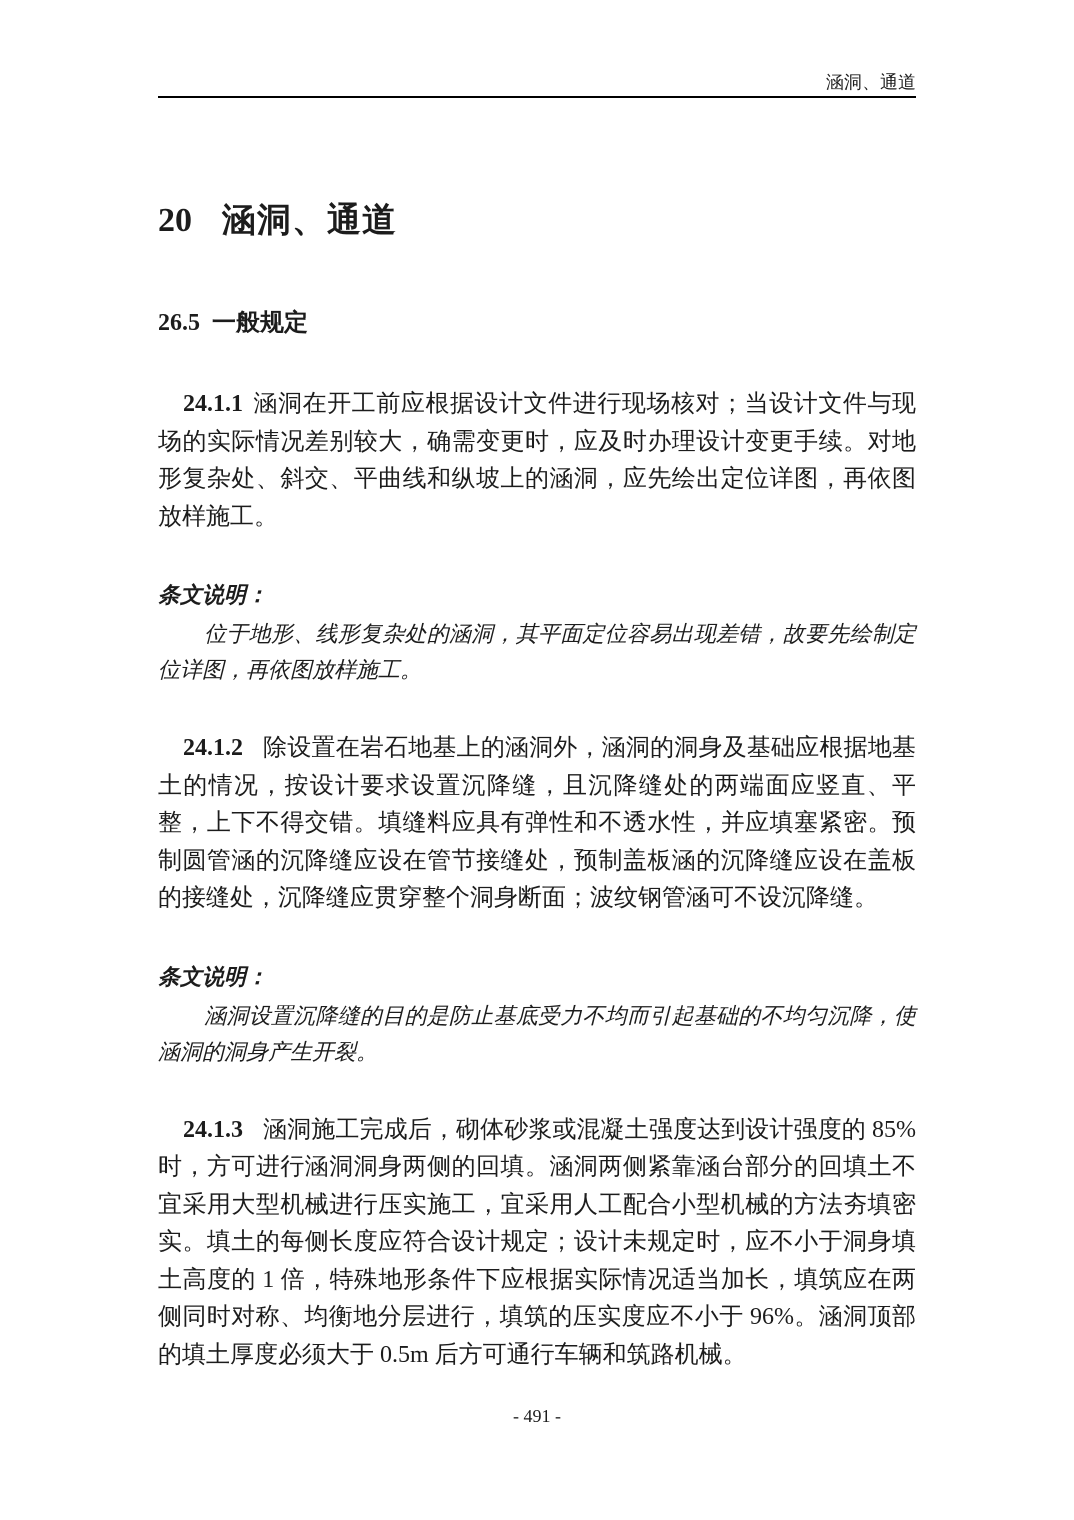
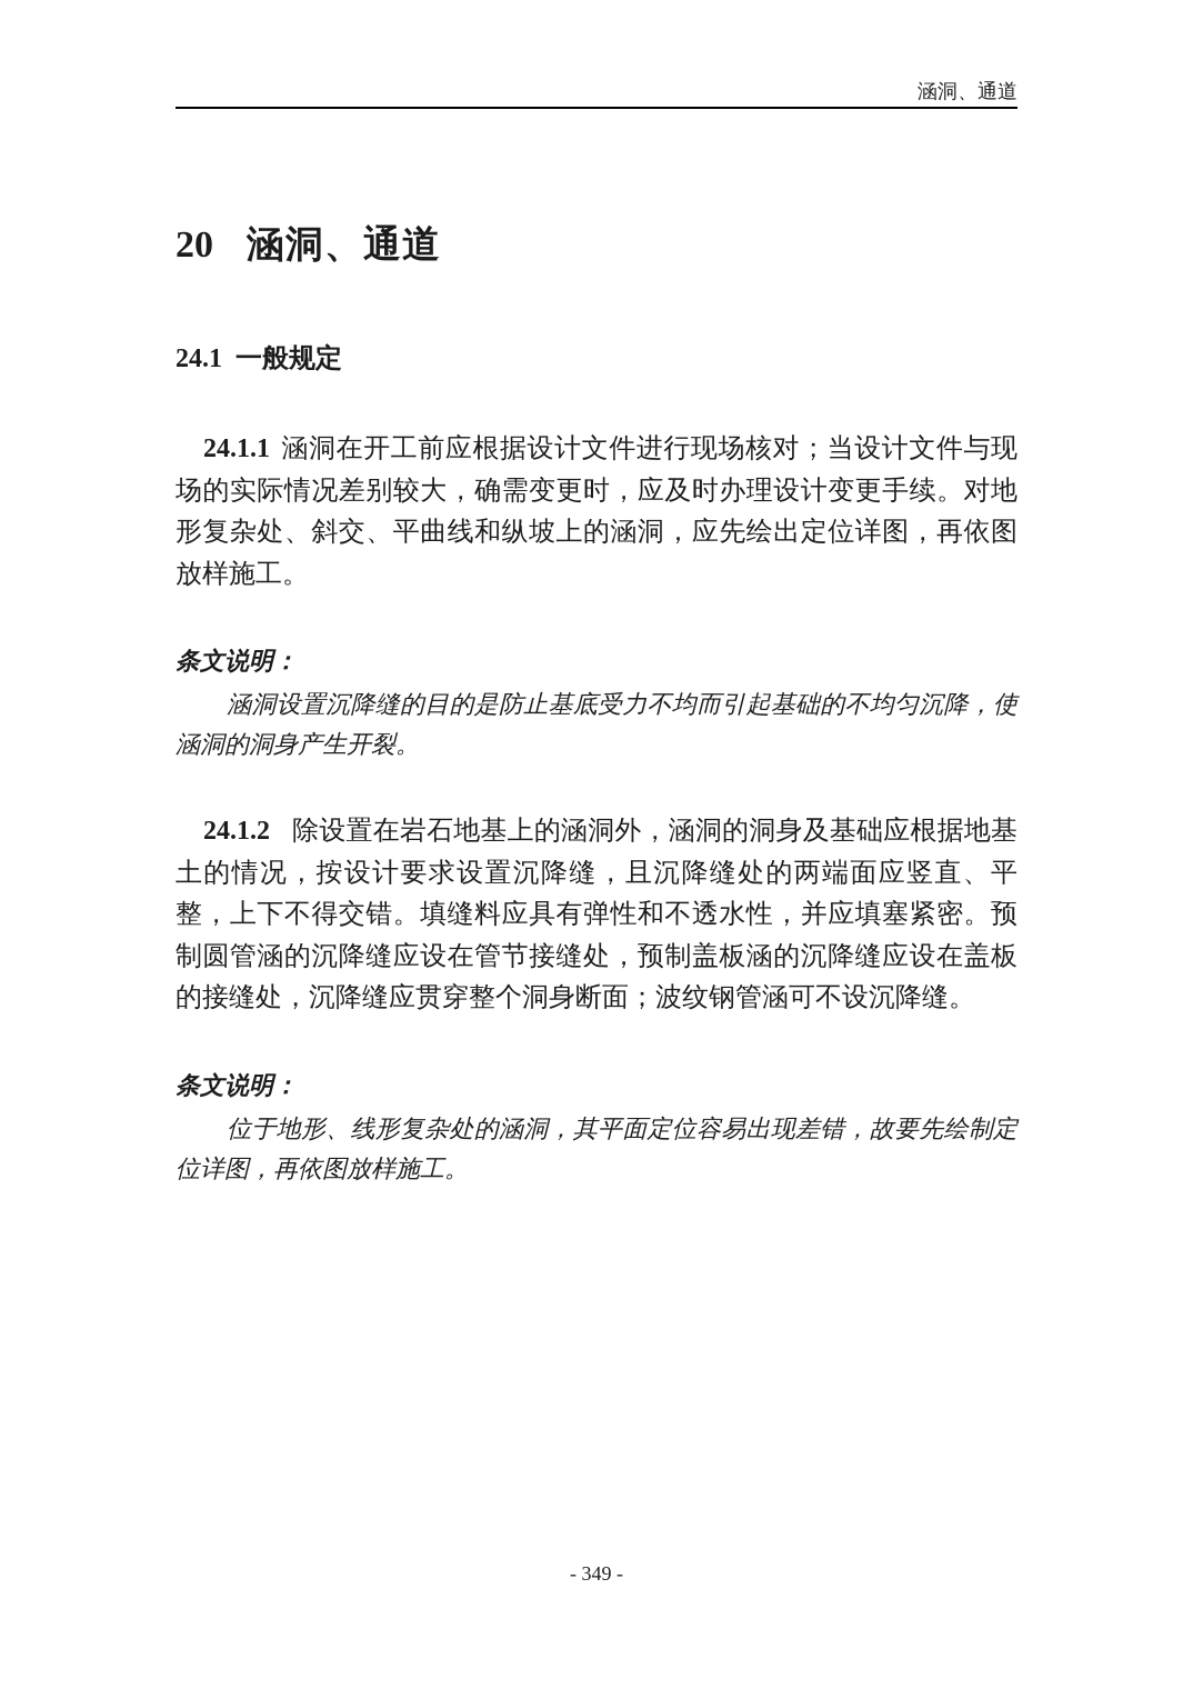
  涵洞、通道
  20 涵洞、通道
- 26.5 一般规定
+ 24.1 一般规定
  24.1.1 涵洞在开工前应根据设计文件进行现场核对；当设计文件与现场的实际情况差别较大，确需变更时，应及时办理设计变更手续。对地形复杂处、斜交、平曲线和纵坡上的涵洞，应先绘出定位详图，再依图放样施工。
  条文说明：
- 位于地形、线形复杂处的涵洞，其平面定位容易出现差错，故要先绘制定位详图，再依图放样施工。
+ 涵洞设置沉降缝的目的是防止基底受力不均而引起基础的不均匀沉降，使涵洞的洞身产生开裂。
  24.1.2 除设置在岩石地基上的涵洞外，涵洞的洞身及基础应根据地基土的情况，按设计要求设置沉降缝，且沉降缝处的两端面应竖直、平整，上下不得交错。填缝料应具有弹性和不透水性，并应填塞紧密。预制圆管涵的沉降缝应设在管节接缝处，预制盖板涵的沉降缝应设在盖板的接缝处，沉降缝应贯穿整个洞身断面；波纹钢管涵可不设沉降缝。
  条文说明：
- 涵洞设置沉降缝的目的是防止基底受力不均而引起基础的不均匀沉降，使涵洞的洞身产生开裂。
+ 位于地形、线形复杂处的涵洞，其平面定位容易出现差错，故要先绘制定位详图，再依图放样施工。
- 24.1.3 涵洞施工完成后，砌体砂浆或混凝土强度达到设计强度的 85%时，方可进行涵洞洞身两侧的回填。涵洞两侧紧靠涵台部分的回填土不宜采用大型机械进行压实施工，宜采用人工配合小型机械的方法夯填密实。填土的每侧长度应符合设计规定；设计未规定时，应不小于洞身填土高度的 1 倍，特殊地形条件下应根据实际情况适当加长，填筑应在两侧同时对称、均衡地分层进行，填筑的压实度应不小于 96%。涵洞顶部的填土厚度必须大于 0.5m 后方可通行车辆和筑路机械。
- - 491 -
+ - 349 -
